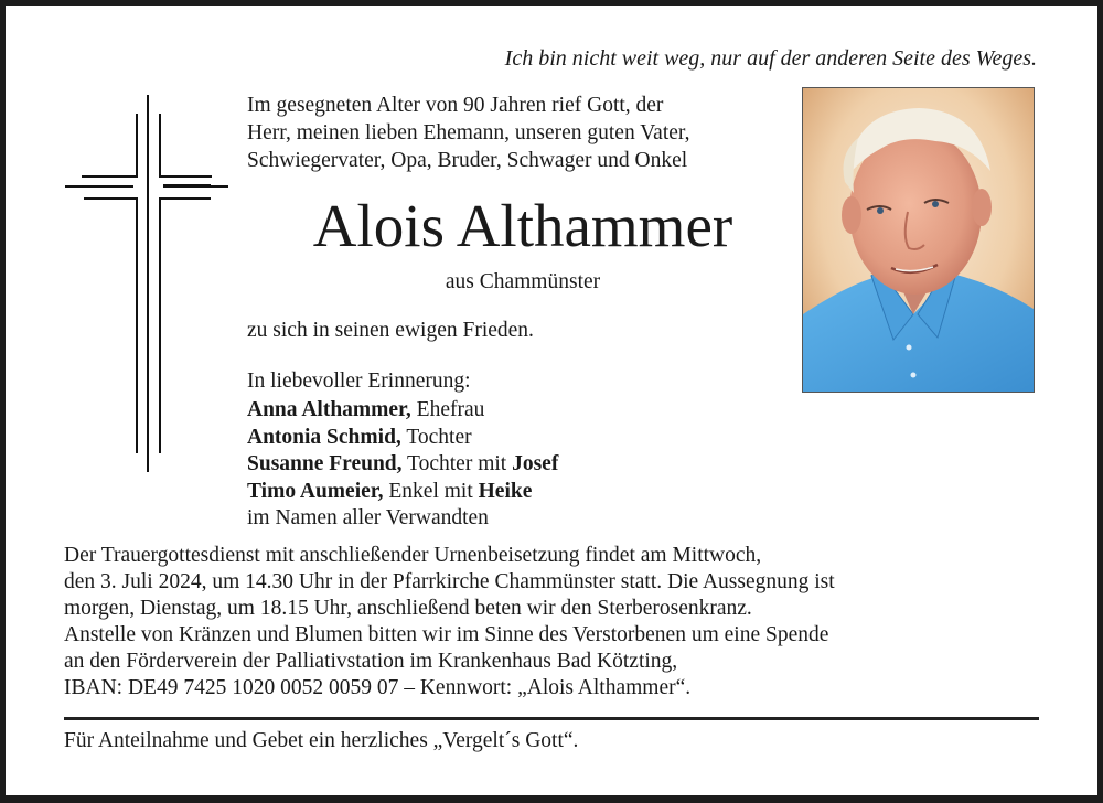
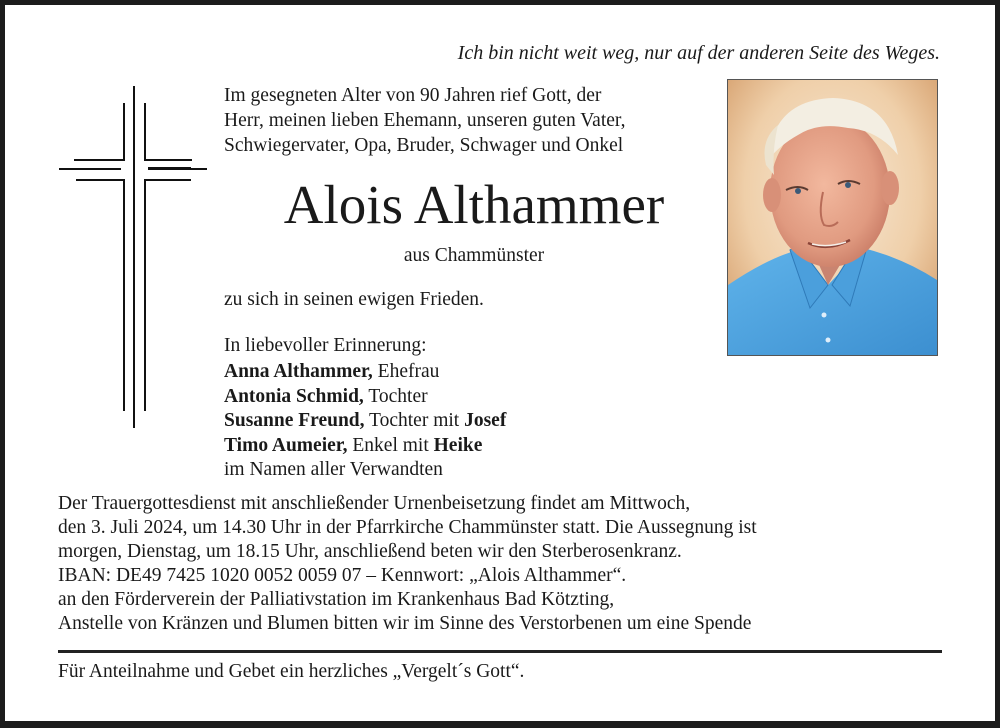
  Ich bin nicht weit weg, nur auf der anderen Seite des Weges.
  Im gesegneten Alter von 90 Jahren rief Gott, der
  Herr, meinen lieben Ehemann, unseren guten Vater,
  Schwiegervater, Opa, Bruder, Schwager und Onkel
  Alois Althammer
  aus Chammünster
  zu sich in seinen ewigen Frieden.
  In liebevoller Erinnerung:
  Anna Althammer, Ehefrau
  Antonia Schmid, Tochter
  Susanne Freund, Tochter mit Josef
  Timo Aumeier, Enkel mit Heike
  im Namen aller Verwandten
  Der Trauergottesdienst mit anschließender Urnenbeisetzung findet am Mittwoch,
  den 3. Juli 2024, um 14.30 Uhr in der Pfarrkirche Chammünster statt. Die Aussegnung ist
  morgen, Dienstag, um 18.15 Uhr, anschließend beten wir den Sterberosenkranz.
- Anstelle von Kränzen und Blumen bitten wir im Sinne des Verstorbenen um eine Spende
+ IBAN: DE49 7425 1020 0052 0059 07 – Kennwort: „Alois Althammer“.
  an den Förderverein der Palliativstation im Krankenhaus Bad Kötzting,
- IBAN: DE49 7425 1020 0052 0059 07 – Kennwort: „Alois Althammer“.
+ Anstelle von Kränzen und Blumen bitten wir im Sinne des Verstorbenen um eine Spende
  Für Anteilnahme und Gebet ein herzliches „Vergelt´s Gott“.
